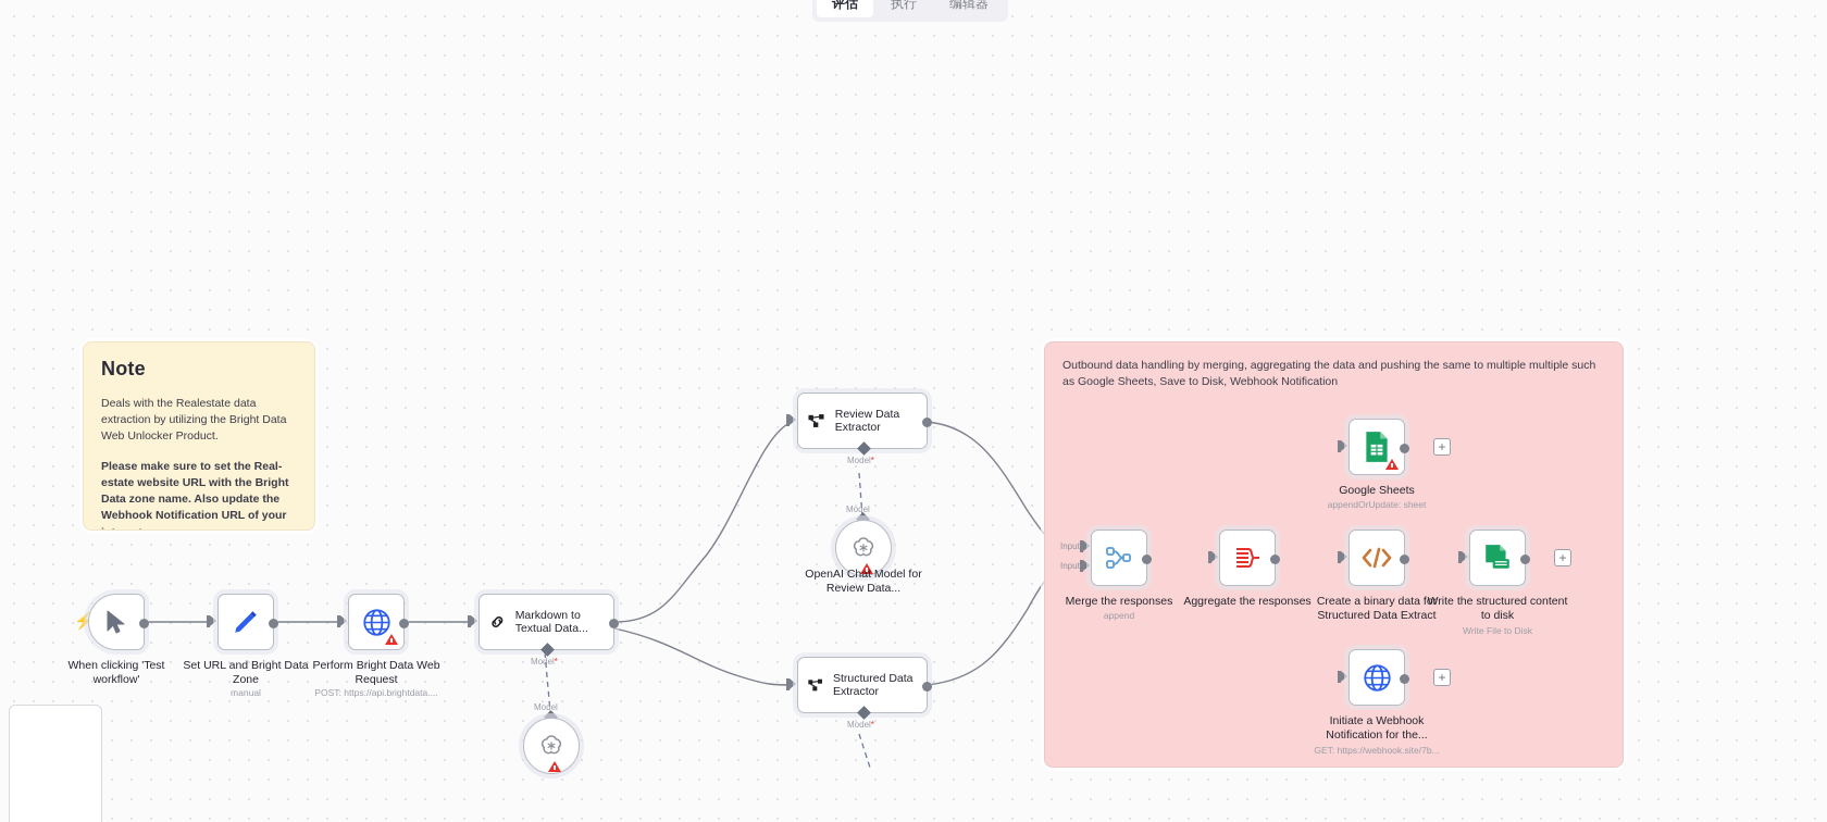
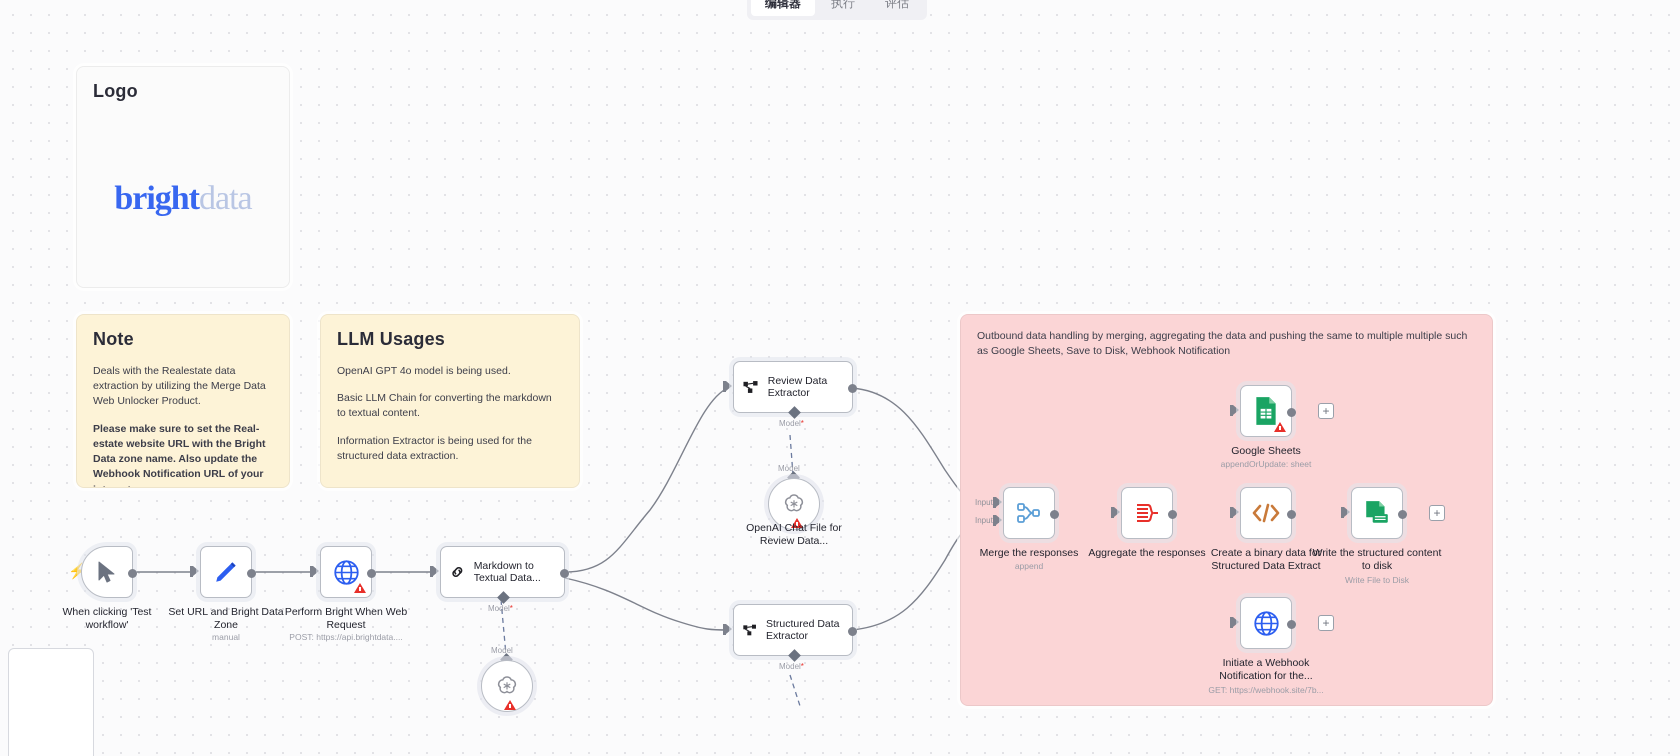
- 评估
+ 编辑器
  执行
- 编辑器
+ 评估
+ Logo
+ brightdata
  Note
- Deals with the Realestate data extraction by utilizing the Bright Data Web Unlocker Product.
+ Deals with the Realestate data extraction by utilizing the Merge Data Web Unlocker Product.
  Please make sure to set the Real-estate website URL with the Bright Data zone name. Also update the Webhook Notification URL of your
+ LLM Usages
+ OpenAI GPT 4o model is being used.
+ Basic LLM Chain for converting the markdown to textual content.
+ Information Extractor is being used for the structured data extraction.
  Outbound data handling by merging, aggregating the data and pushing the same to multiple multiple such as Google Sheets, Save to Disk, Webhook Notification
  ⚡
  When clicking 'Test workflow'
  Set URL and Bright Data Zone
  manual
- Perform Bright Data Web Request
+ Perform Bright When Web Request
  POST: https://api.brightdata....
  Markdown to Textual Data...
  Model*
  Model
  Review Data Extractor
  Model*
  Model
- OpenAI Chat Model for Review Data...
+ OpenAI Chat File for Review Data...
  Structured Data Extractor
  Model*
  Input
  Input
  Merge the responses
  append
  Aggregate the responses
  +
  Google Sheets
  appendOrUpdate: sheet
  Create a binary data for Structured Data Extract
  +
  Write the structured content to disk
  Write File to Disk
  +
  Initiate a Webhook Notification for the...
  GET: https://webhook.site/7b...
